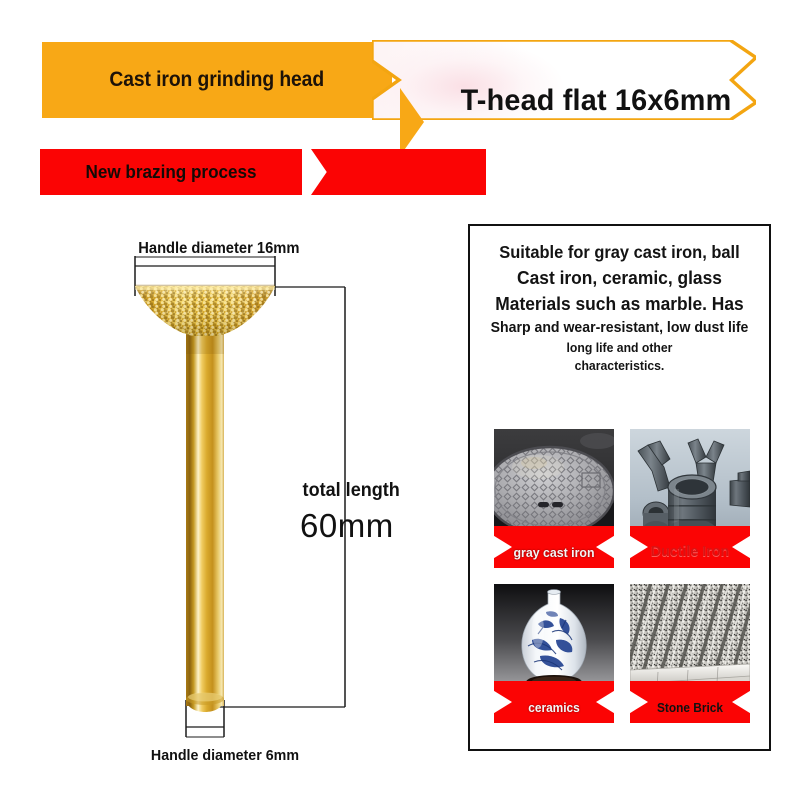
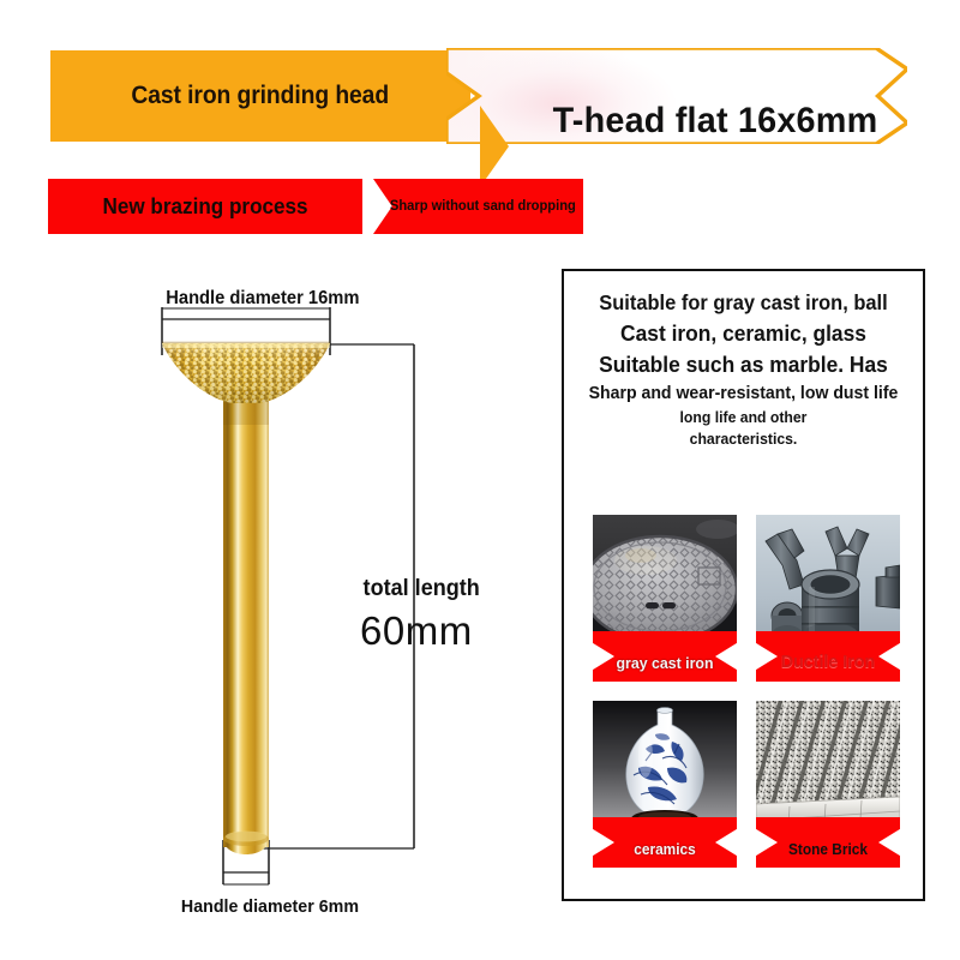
  Cast iron grinding head
  T-head flat 16x6mm
  New brazing process
+ Sharp without sand dropping
  Handle diameter 16mm
  Handle diameter 6mm
  total length
  60mm
  Suitable for gray cast iron, ball
  Cast iron, ceramic, glass
- Materials such as marble. Has
+ Suitable such as marble. Has
  Sharp and wear-resistant, low dust life
  long life and other
  characteristics.
  gray cast iron
  Ductile Iron
  ceramics
  Stone Brick
